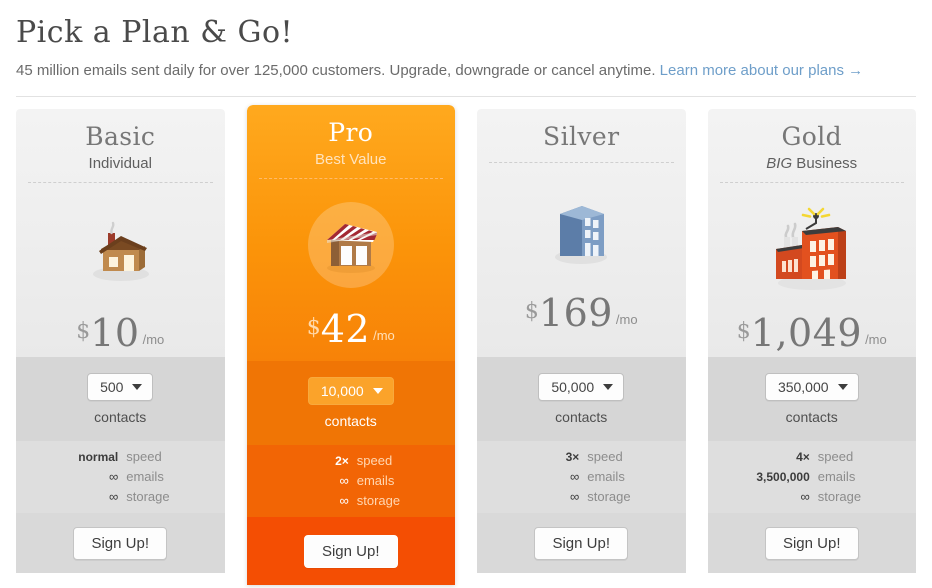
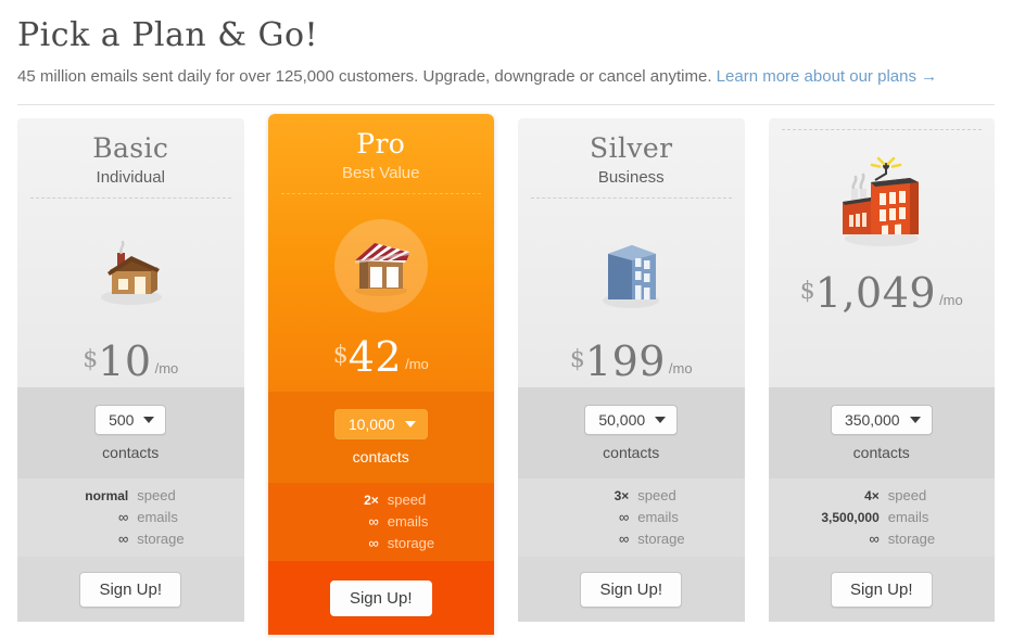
  Pick a Plan & Go!
  45 million emails sent daily for over 125,000 customers. Upgrade, downgrade or cancel anytime. Learn more about our plans →
  Basic
  Individual
  $10 /mo
  500
  contacts
  normal
  speed
  ∞
  emails
  ∞
  storage
  Sign Up!
  Pro
  Best Value
  $42 /mo
  10,000
  contacts
  2×
  speed
  ∞
  emails
  ∞
  storage
  Sign Up!
  Silver
+ Business
- $169 /mo
+ $199 /mo
  50,000
  contacts
  3×
  speed
  ∞
  emails
  ∞
  storage
  Sign Up!
- Gold
- BIG Business
  $1,049 /mo
  350,000
  contacts
  4×
  speed
  3,500,000
  emails
  ∞
  storage
  Sign Up!
